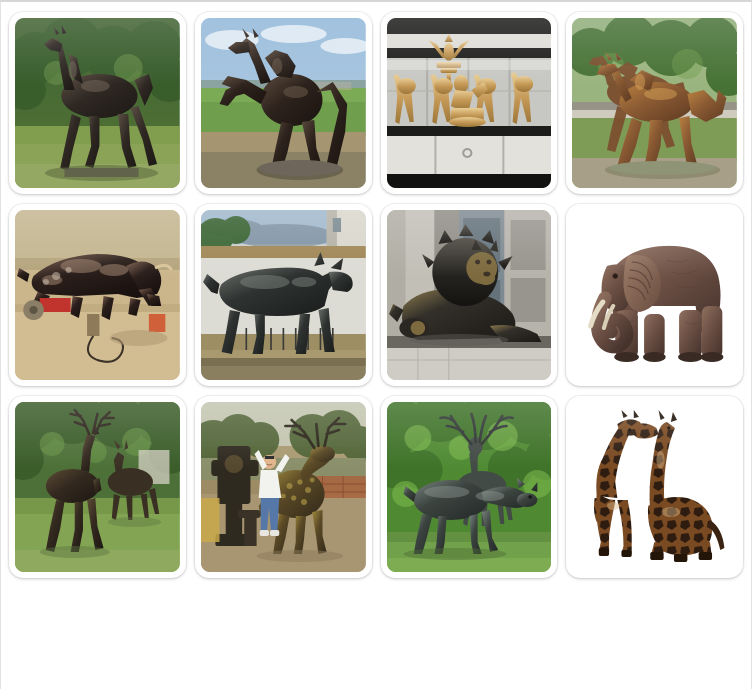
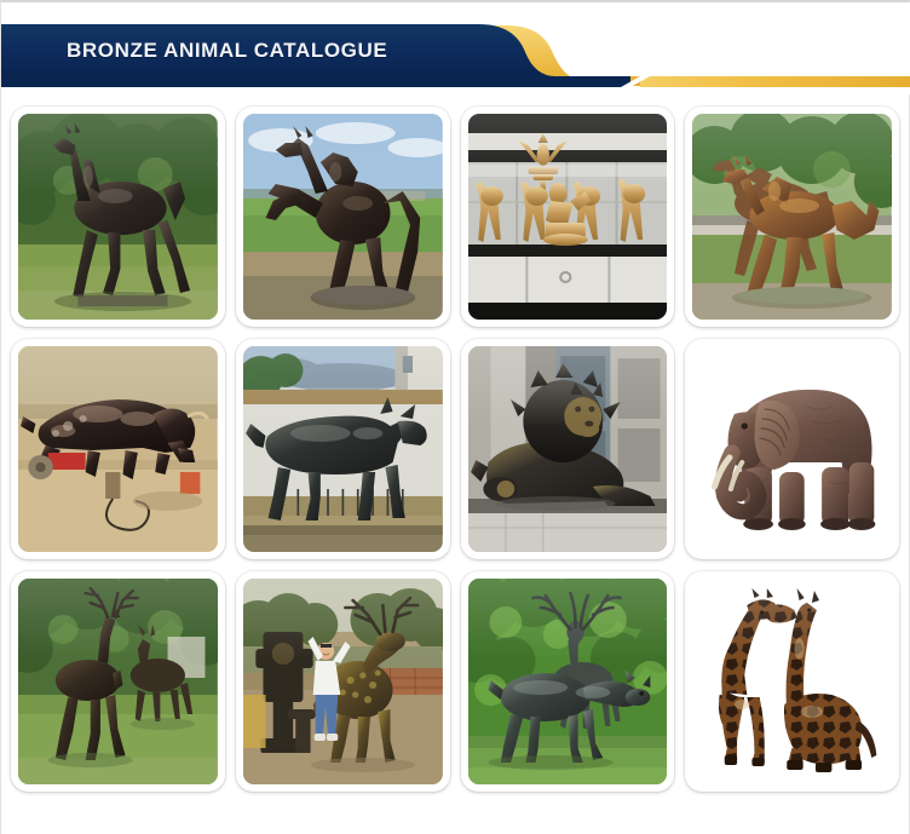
+ BRONZE ANIMAL CATALOGUE
